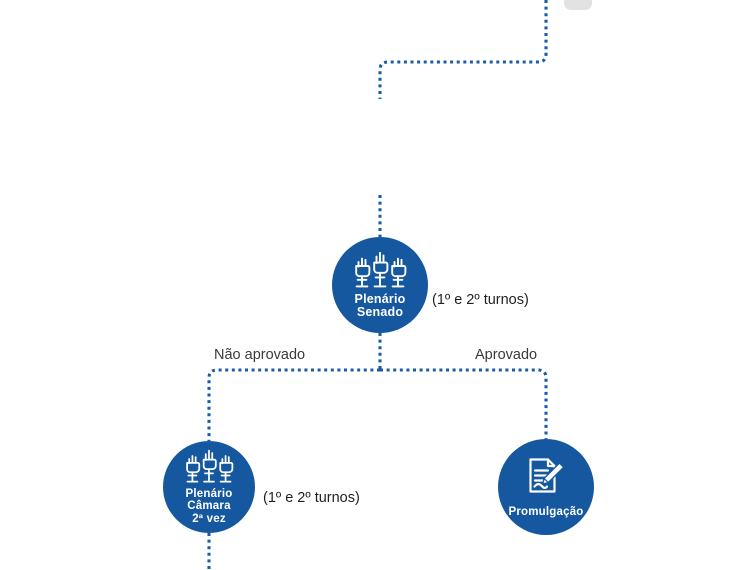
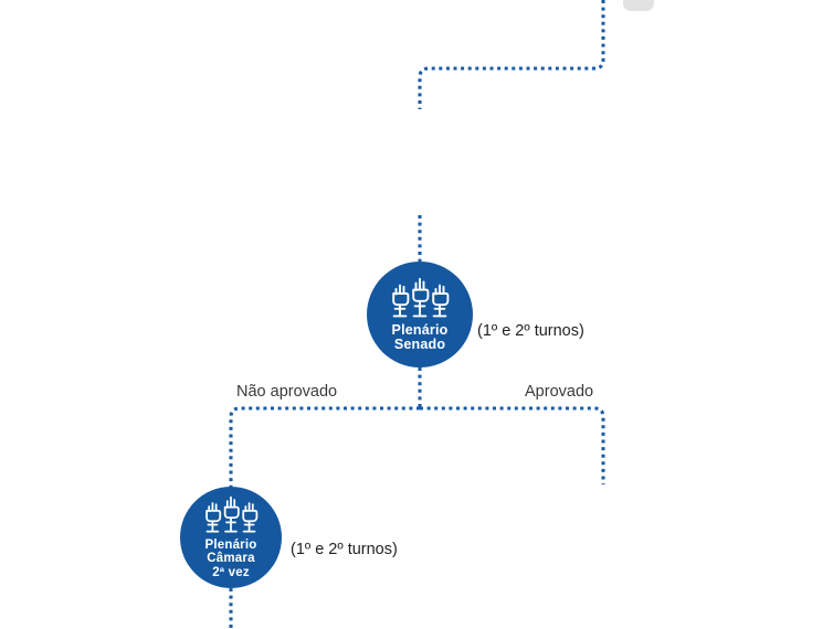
  Plenário
  Senado
  Plenário
  Câmara
  2ª vez
- Promulgação
  (1º e 2º turnos)
  (1º e 2º turnos)
  Não aprovado
  Aprovado
